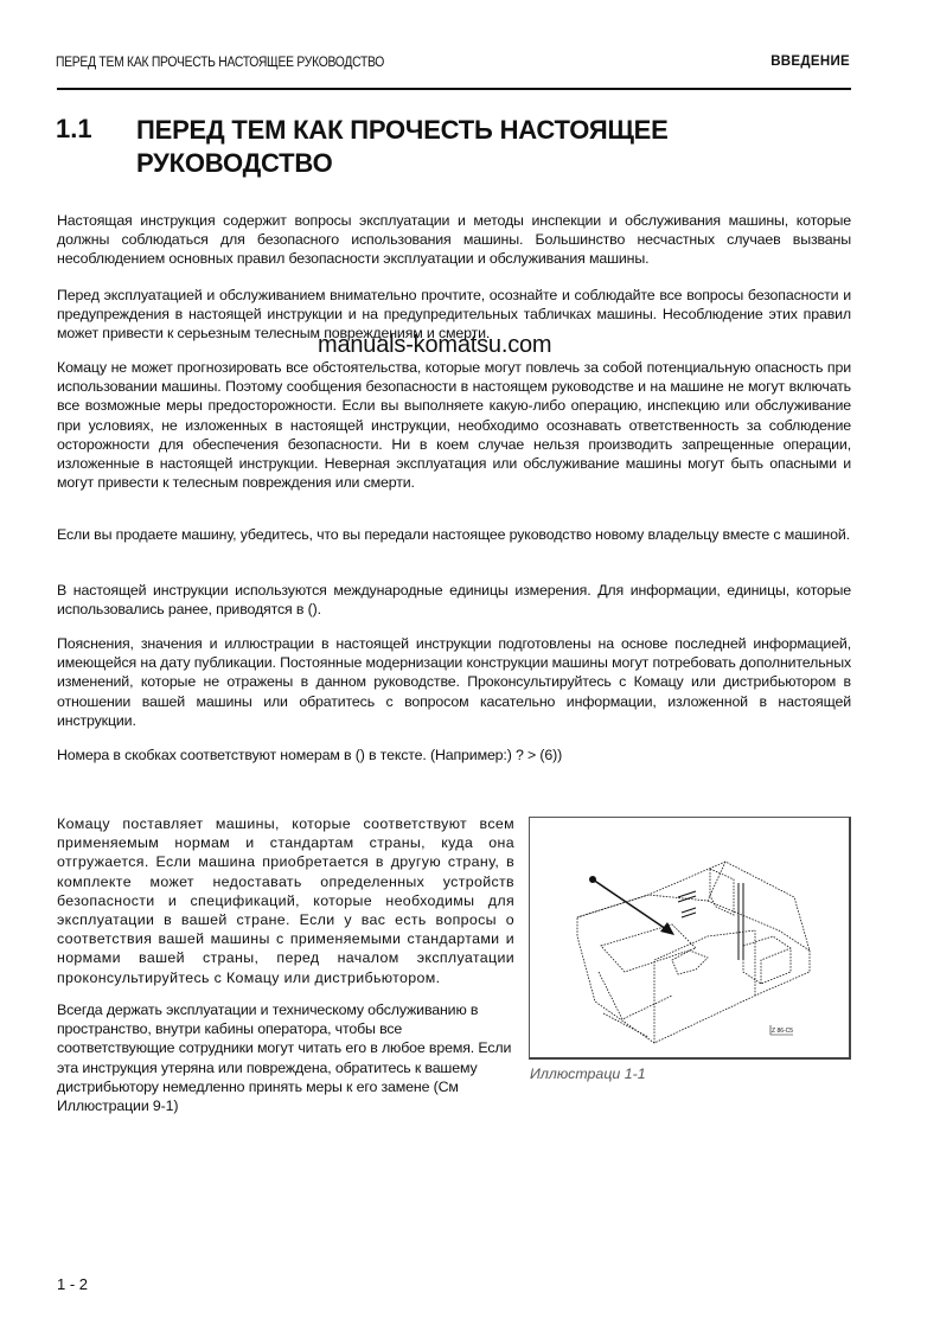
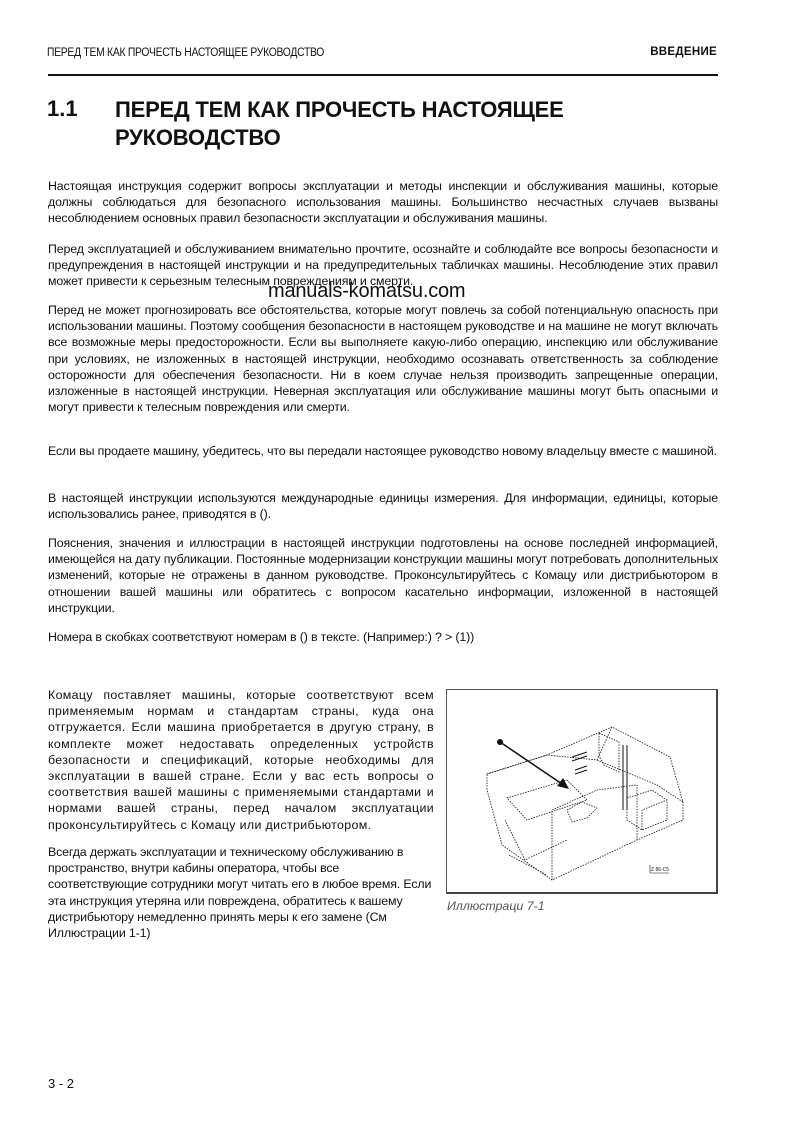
  ПЕРЕД ТЕМ КАК ПРОЧЕСТЬ НАСТОЯЩЕЕ РУКОВОДСТВО
  ВВЕДЕНИЕ
  1.1
  ПЕРЕД ТЕМ КАК ПРОЧЕСТЬ НАСТОЯЩЕЕ РУКОВОДСТВО
  Настоящая инструкция содержит вопросы эксплуатации и методы инспекции и обслуживания машины, которые должны соблюдаться для безопасного использования машины. Большинство несчастных случаев вызваны несоблюдением основных правил безопасности эксплуатации и обслуживания машины.
  Перед эксплуатацией и обслуживанием внимательно прочтите, осознайте и соблюдайте все вопросы безопасности и предупреждения в настоящей инструкции и на предупредительных табличках машины. Несоблюдение этих правил может привести к серьезным телесным повреждениям и смерти.
  manuals-komatsu.com
- Комацу не может прогнозировать все обстоятельства, которые могут повлечь за собой потенциальную опасность при использовании машины. Поэтому сообщения безопасности в настоящем руководстве и на машине не могут включать все возможные меры предосторожности. Если вы выполняете какую-либо операцию, инспекцию или обслуживание при условиях, не изложенных в настоящей инструкции, необходимо осознавать ответственность за соблюдение осторожности для обеспечения безопасности. Ни в коем случае нельзя производить запрещенные операции, изложенные в настоящей инструкции. Неверная эксплуатация или обслуживание машины могут быть опасными и могут привести к телесным повреждения или смерти.
+ Перед не может прогнозировать все обстоятельства, которые могут повлечь за собой потенциальную опасность при использовании машины. Поэтому сообщения безопасности в настоящем руководстве и на машине не могут включать все возможные меры предосторожности. Если вы выполняете какую-либо операцию, инспекцию или обслуживание при условиях, не изложенных в настоящей инструкции, необходимо осознавать ответственность за соблюдение осторожности для обеспечения безопасности. Ни в коем случае нельзя производить запрещенные операции, изложенные в настоящей инструкции. Неверная эксплуатация или обслуживание машины могут быть опасными и могут привести к телесным повреждения или смерти.
  Если вы продаете машину, убедитесь, что вы передали настоящее руководство новому владельцу вместе с машиной.
  В настоящей инструкции используются международные единицы измерения. Для информации, единицы, которые использовались ранее, приводятся в ().
  Пояснения, значения и иллюстрации в настоящей инструкции подготовлены на основе последней информацией, имеющейся на дату публикации. Постоянные модернизации конструкции машины могут потребовать дополнительных изменений, которые не отражены в данном руководстве. Проконсультируйтесь с Комацу или дистрибьютором в отношении вашей машины или обратитесь с вопросом касательно информации, изложенной в настоящей инструкции.
- Номера в скобках соответствуют номерам в () в тексте. (Например:) ? > (6))
+ Номера в скобках соответствуют номерам в () в тексте. (Например:) ? > (1))
  Комацу поставляет машины, которые соответствуют всем применяемым нормам и стандартам страны, куда она отгружается. Если машина приобретается в другую страну, в комплекте может недоставать определенных устройств безопасности и спецификаций, которые необходимы для эксплуатации в вашей стране. Если у вас есть вопросы о соответствия вашей машины с применяемыми стандартами и нормами вашей страны, перед началом эксплуатации проконсультируйтесь с Комацу или дистрибьютором.
- Всегда держать эксплуатации и техническому обслуживанию в пространство, внутри кабины оператора, чтобы все соответствующие сотрудники могут читать его в любое время. Если эта инструкция утеряна или повреждена, обратитесь к вашему дистрибьютору немедленно принять меры к его замене (См Иллюстрации 9-1)
+ Всегда держать эксплуатации и техническому обслуживанию в пространство, внутри кабины оператора, чтобы все соответствующие сотрудники могут читать его в любое время. Если эта инструкция утеряна или повреждена, обратитесь к вашему дистрибьютору немедленно принять меры к его замене (См Иллюстрации 1-1)
- Иллюстраци 1-1
+ Иллюстраци 7-1
- 1 - 2
+ 3 - 2
